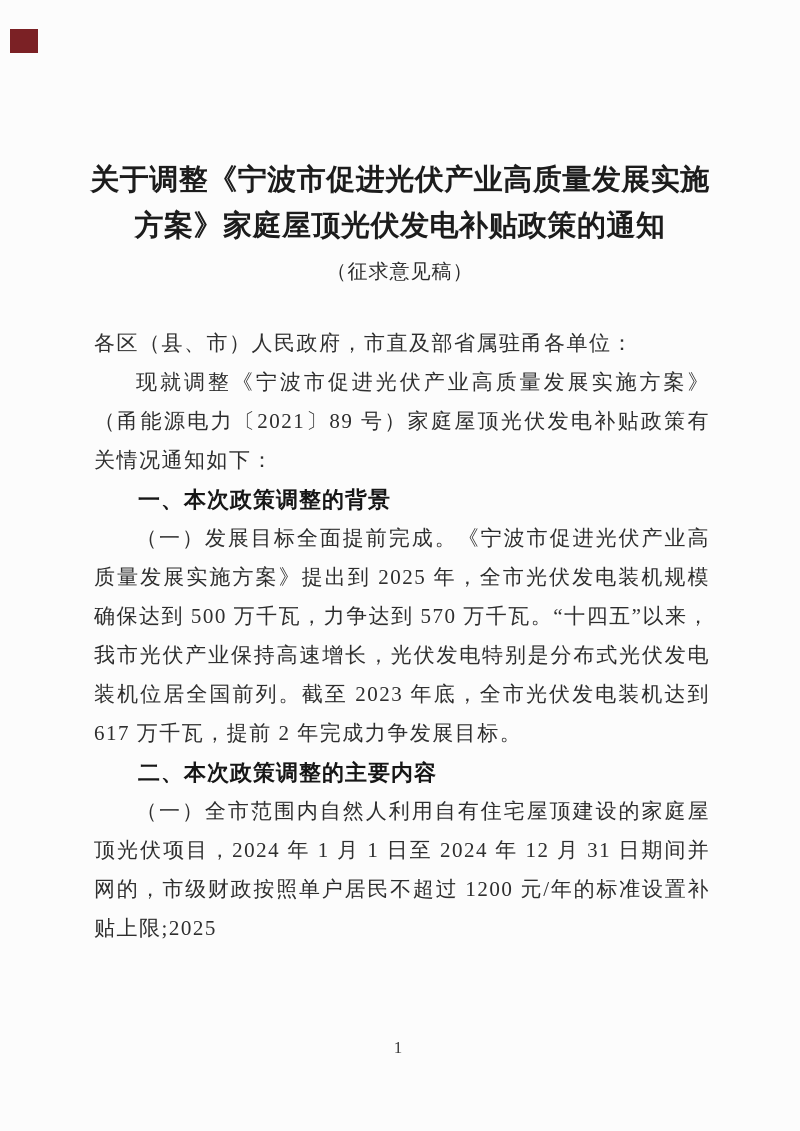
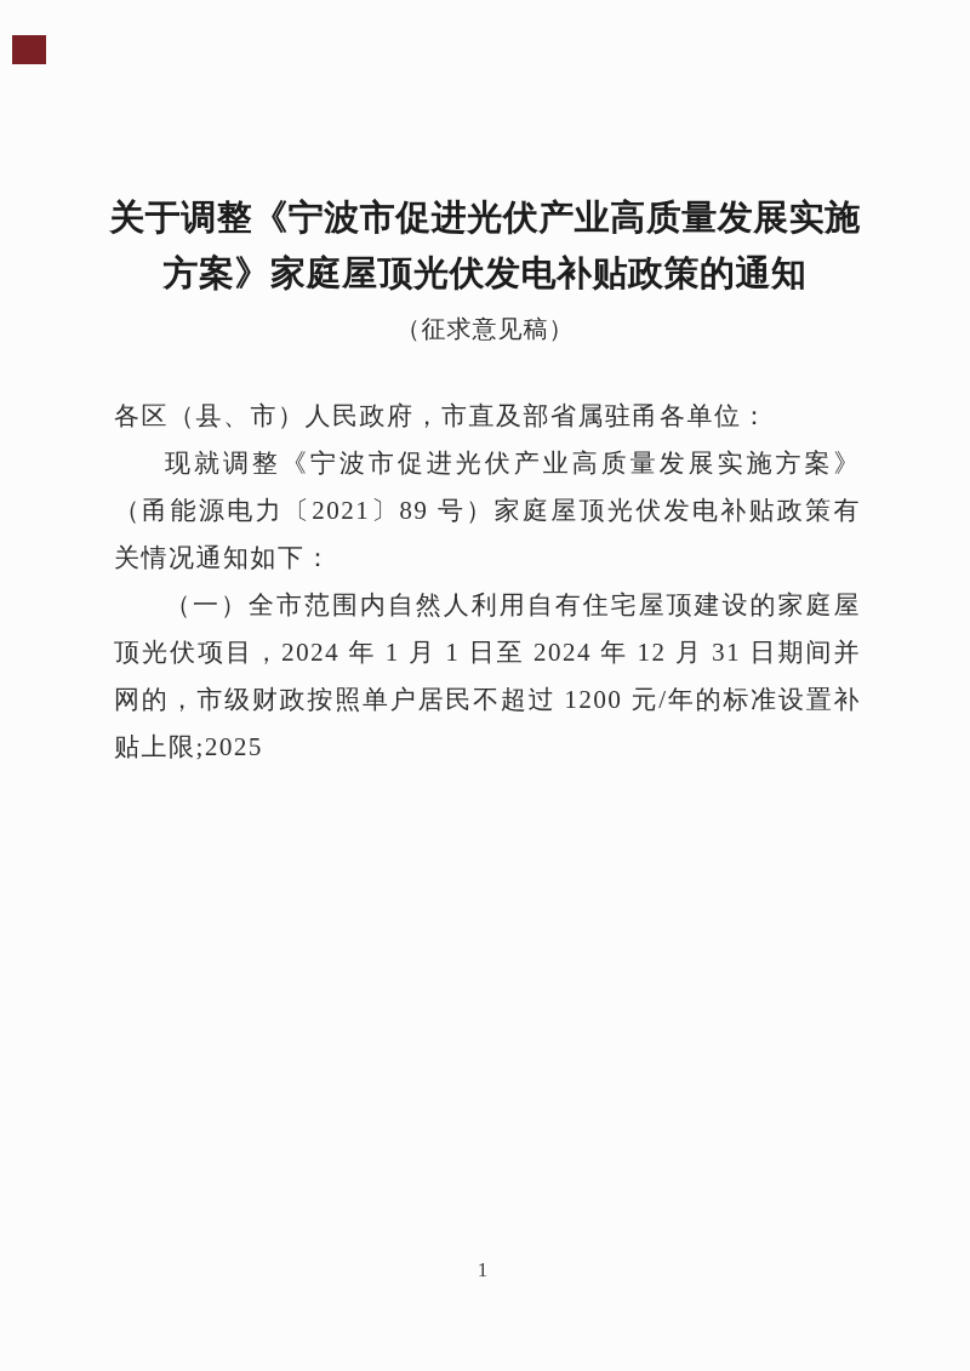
  关于调整《宁波市促进光伏产业高质量发展实施
  方案》家庭屋顶光伏发电补贴政策的通知
  （征求意见稿）
  各区（县、市）人民政府，市直及部省属驻甬各单位：
  现就调整《宁波市促进光伏产业高质量发展实施方案》（甬能源电力〔2021〕89 号）家庭屋顶光伏发电补贴政策有关情况通知如下：
- 一、本次政策调整的背景
- （一）发展目标全面提前完成。《宁波市促进光伏产业高质量发展实施方案》提出到 2025 年，全市光伏发电装机规模确保达到 500 万千瓦，力争达到 570 万千瓦。“十四五”以来，我市光伏产业保持高速增长，光伏发电特别是分布式光伏发电装机位居全国前列。截至 2023 年底，全市光伏发电装机达到 617 万千瓦，提前 2 年完成力争发展目标。
- 二、本次政策调整的主要内容
  （一）全市范围内自然人利用自有住宅屋顶建设的家庭屋顶光伏项目，2024 年 1 月 1 日至 2024 年 12 月 31 日期间并网的，市级财政按照单户居民不超过 1200 元/年的标准设置补贴上限;2025
  1
